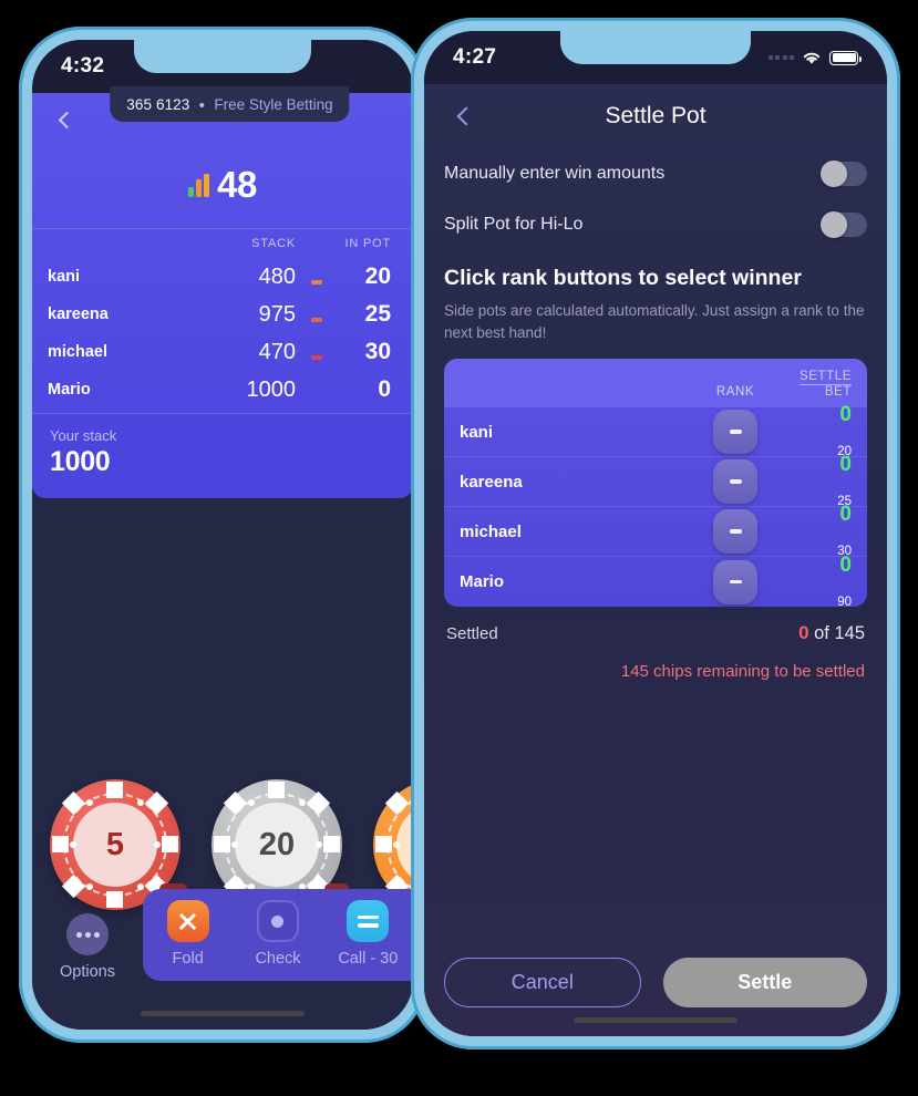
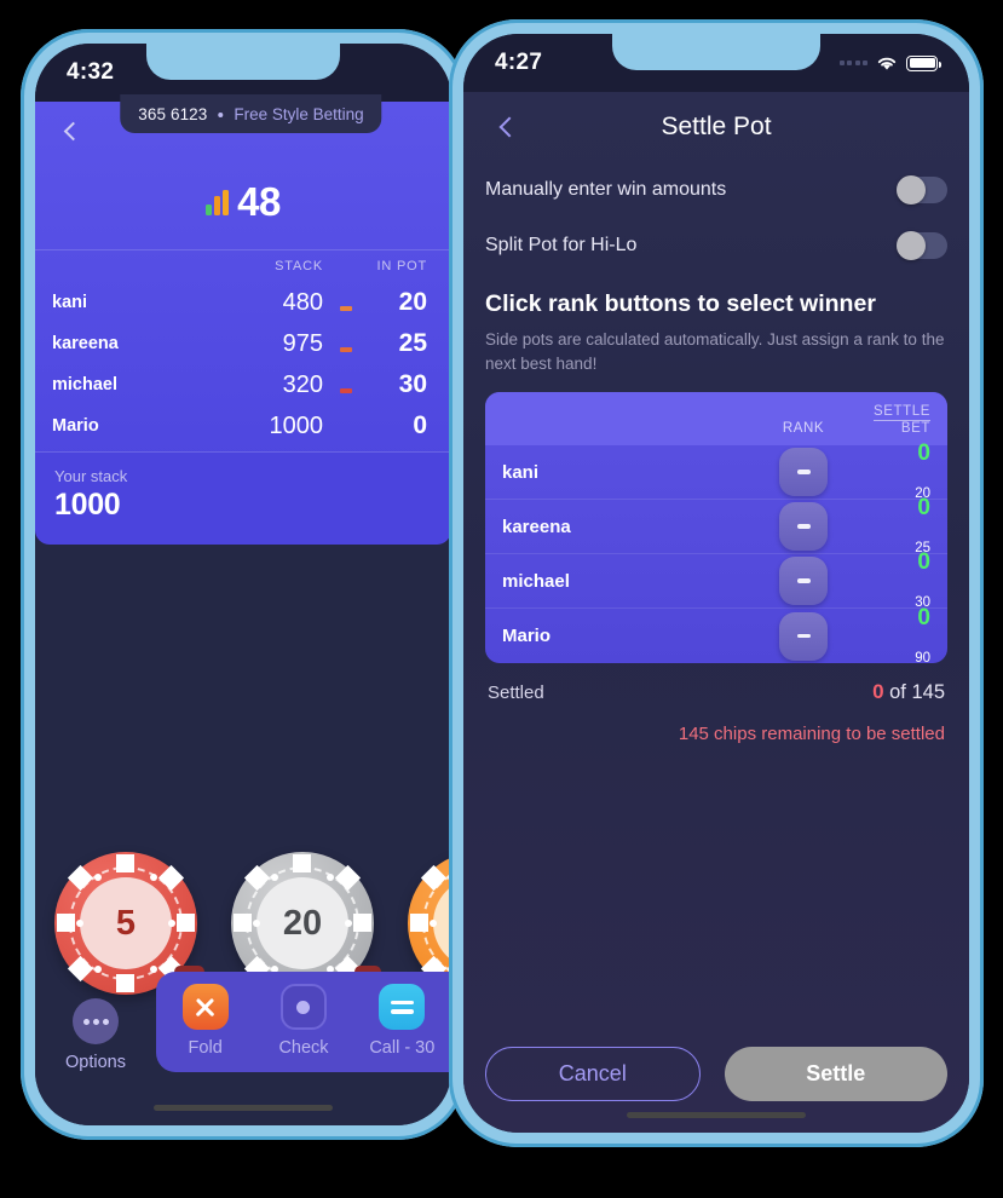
  4:32
  365 6123
  Free Style Betting
  48
  STACK
  IN POT
  kani
  480
  20
  kareena
  975
  25
  michael
- 470
+ 320
  30
  Mario
  1000
  0
  Your stack
  1000
  5
  20
  Options
  Fold
  Check
  Call - 30
  4:27
  Settle Pot
  Manually enter win amounts
  Split Pot for Hi-Lo
  Click rank buttons to select winner
  Side pots are calculated automatically. Just assign a rank to the next best hand!
  RANK
  SETTLE
  BET
  kani
  0
  20
  kareena
  0
  25
  michael
  0
  30
  Mario
  0
  90
  Settled
  0 of 145
  145 chips remaining to be settled
  Cancel
  Settle
